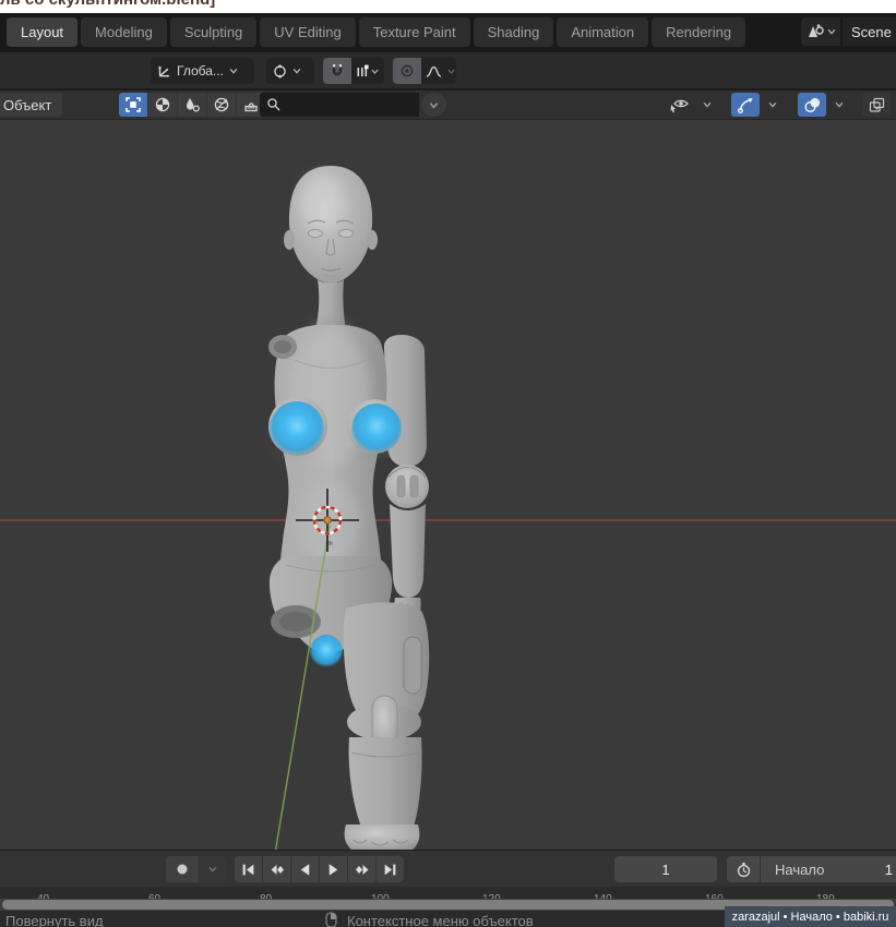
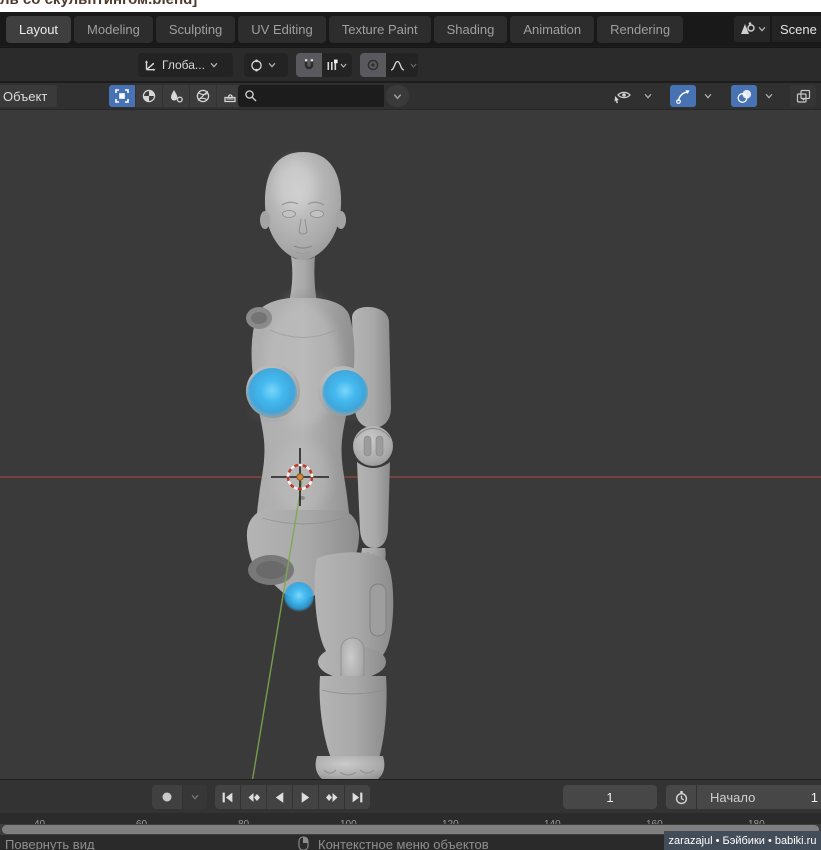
  Layout
  Modeling
  Sculpting
  UV Editing
  Texture Paint
  Shading
  Animation
  Rendering
  Scene
  Глоба...
  Объект
  1
  Начало
  1
  Повернуть вид
  Контекстное меню объектов
- zarazajul • Начало • babiki.ru
+ zarazajul • Бэйбики • babiki.ru
